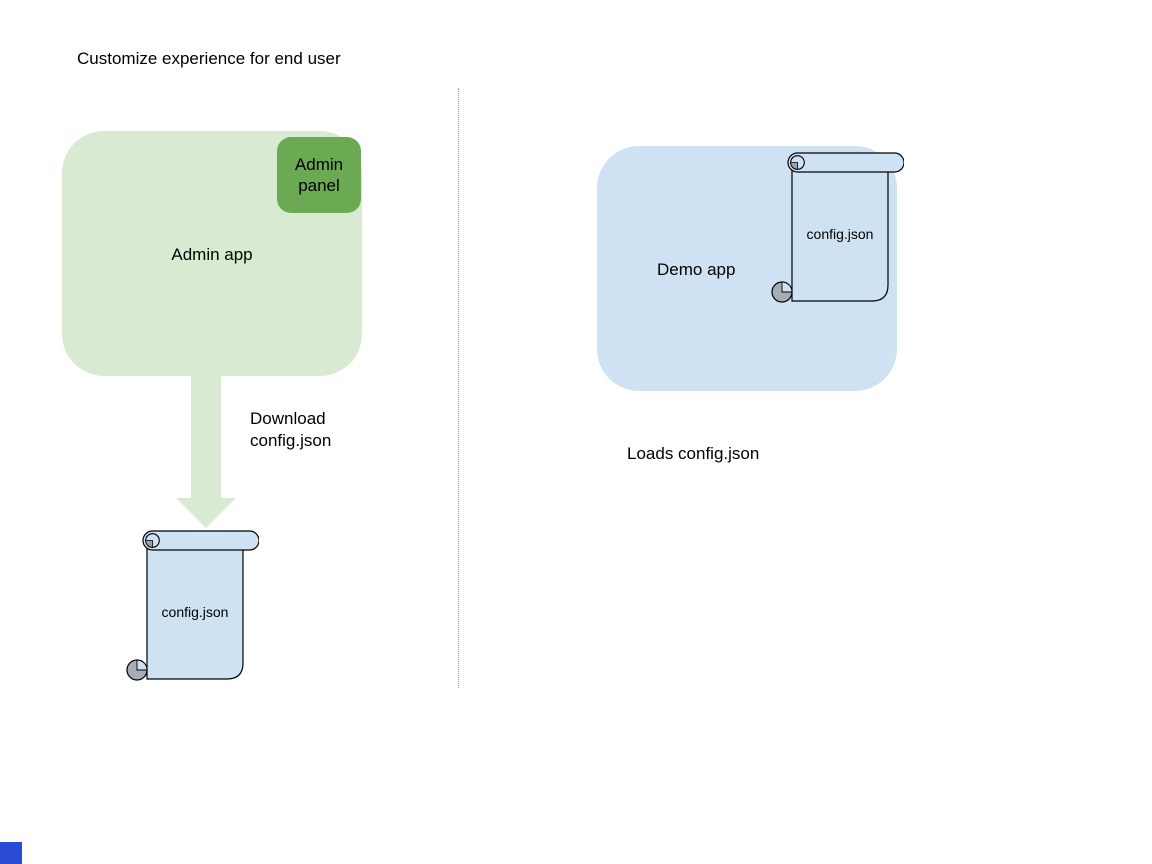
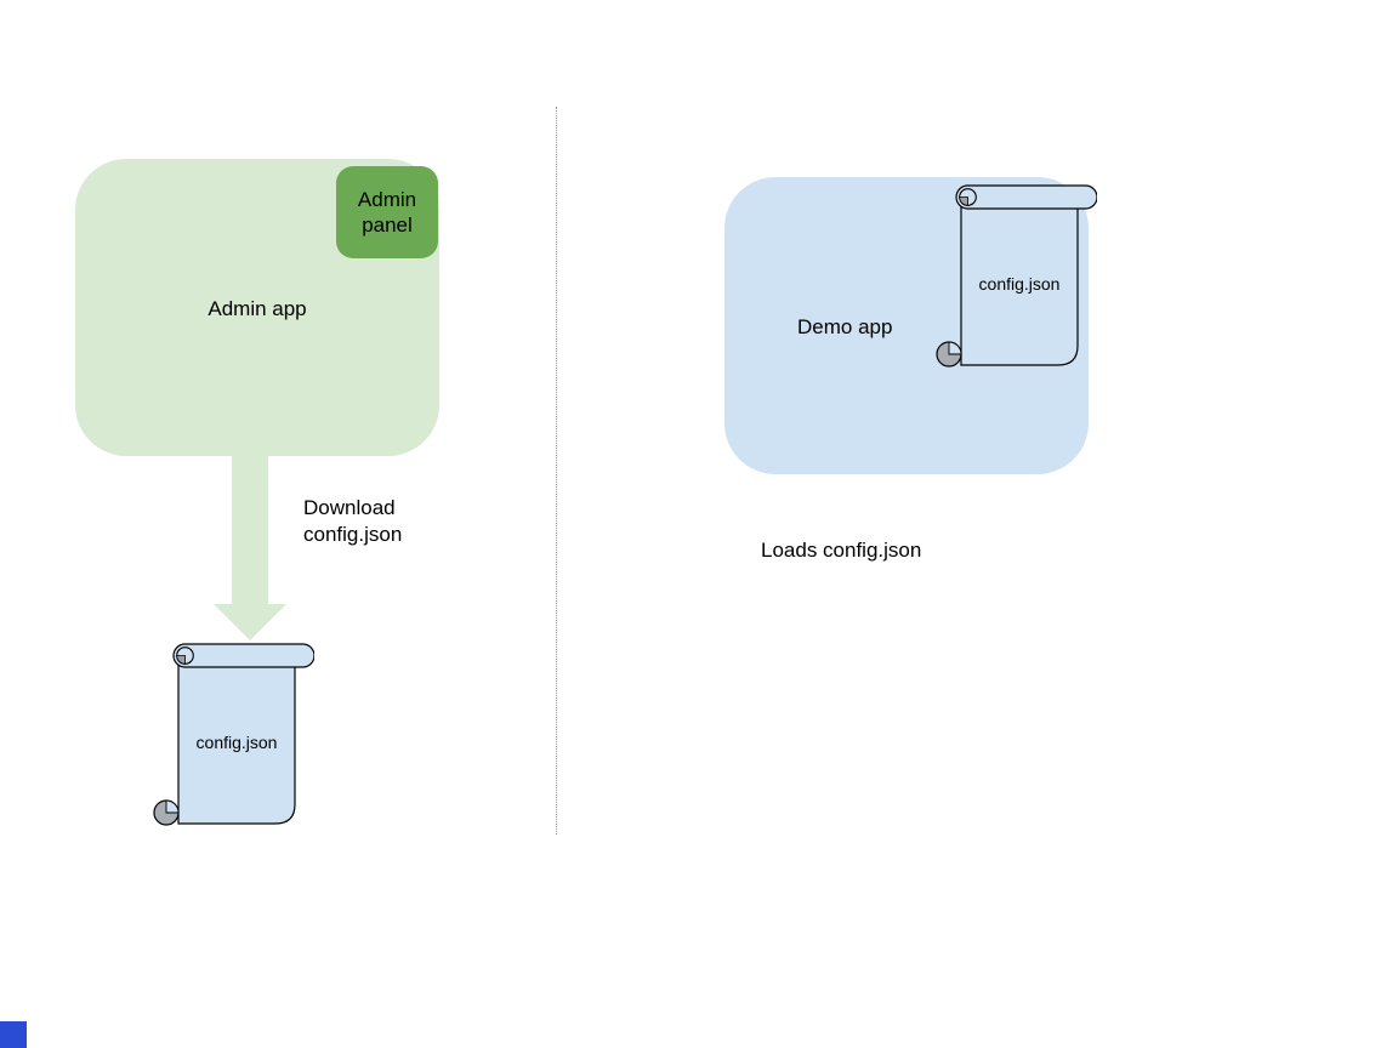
- Customize experience for end user
  Admin panel
  Admin app
  Download config.json
  config.json
  Demo app
  config.json
  Loads config.json
